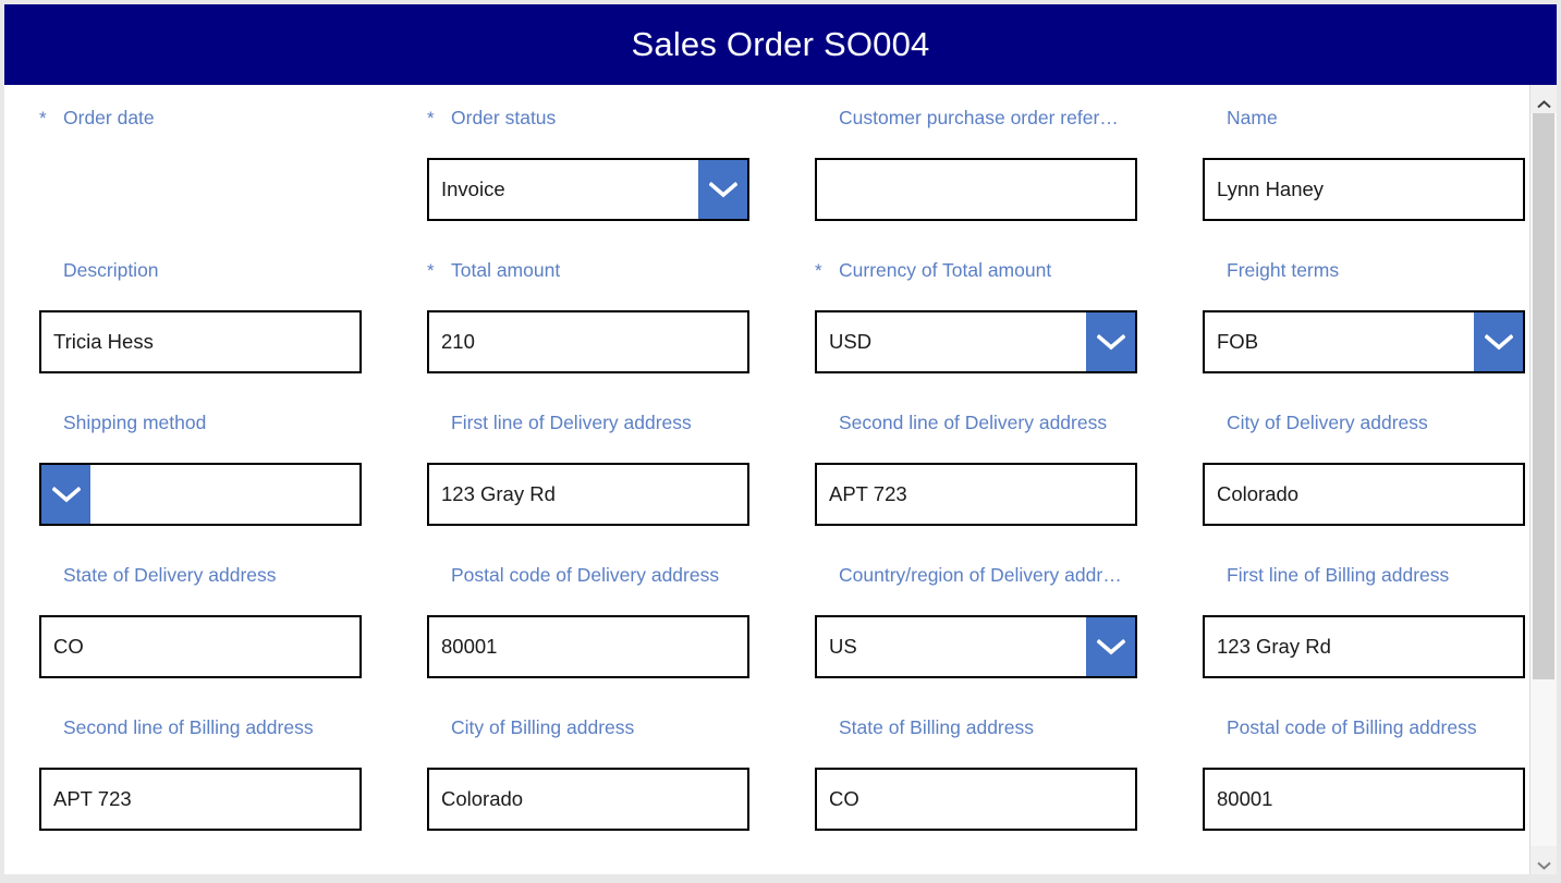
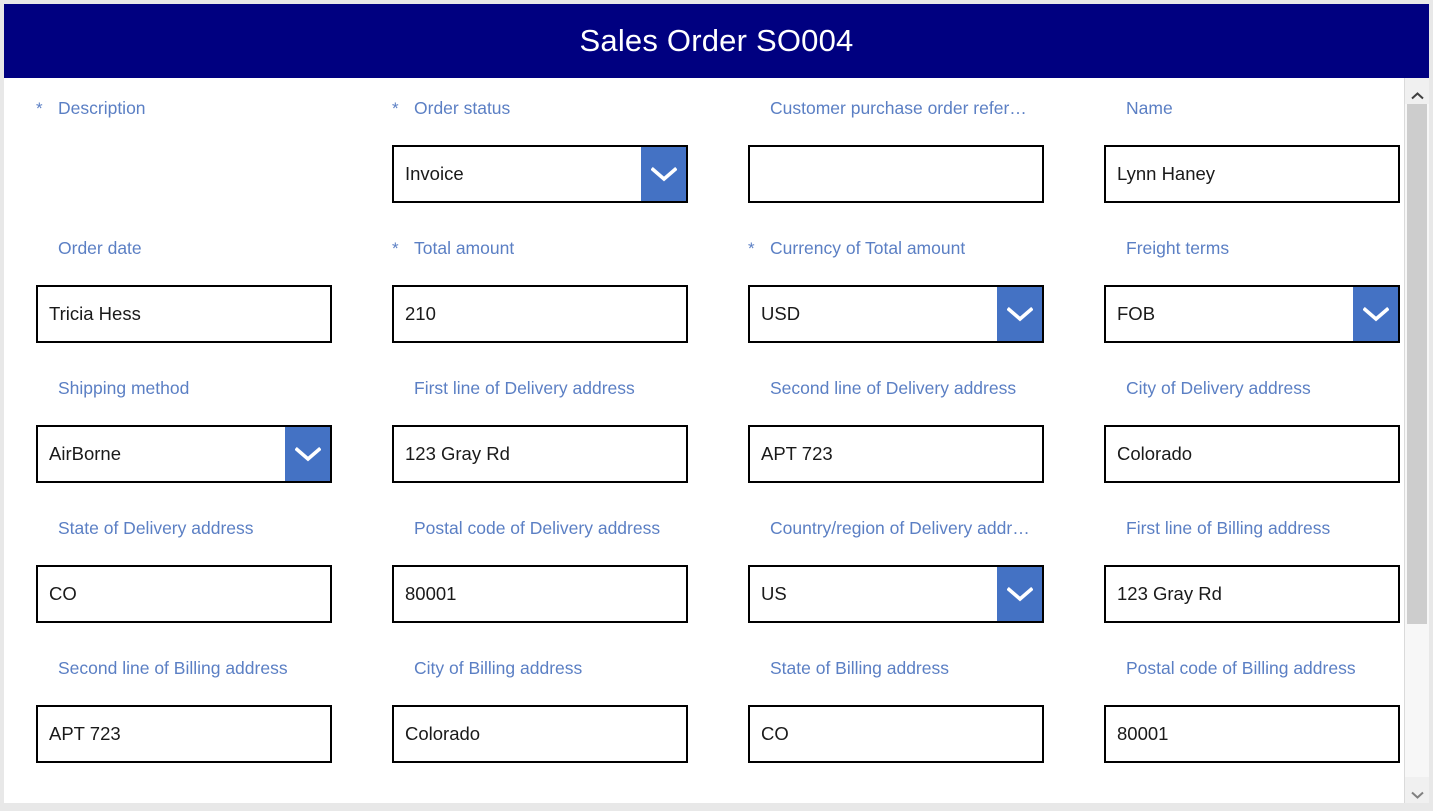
  Sales Order SO004
  *
- Order date
+ Description
  *
  Order status
  Invoice
  Customer purchase order refer…
  Name
  Lynn Haney
- Description
+ Order date
  Tricia Hess
  *
  Total amount
  210
  *
  Currency of Total amount
  USD
  Freight terms
  FOB
  Shipping method
+ AirBorne
  First line of Delivery address
  123 Gray Rd
  Second line of Delivery address
  APT 723
  City of Delivery address
  Colorado
  State of Delivery address
  CO
  Postal code of Delivery address
  80001
  Country/region of Delivery addr…
  US
  First line of Billing address
  123 Gray Rd
  Second line of Billing address
  APT 723
  City of Billing address
  Colorado
  State of Billing address
  CO
  Postal code of Billing address
  80001
